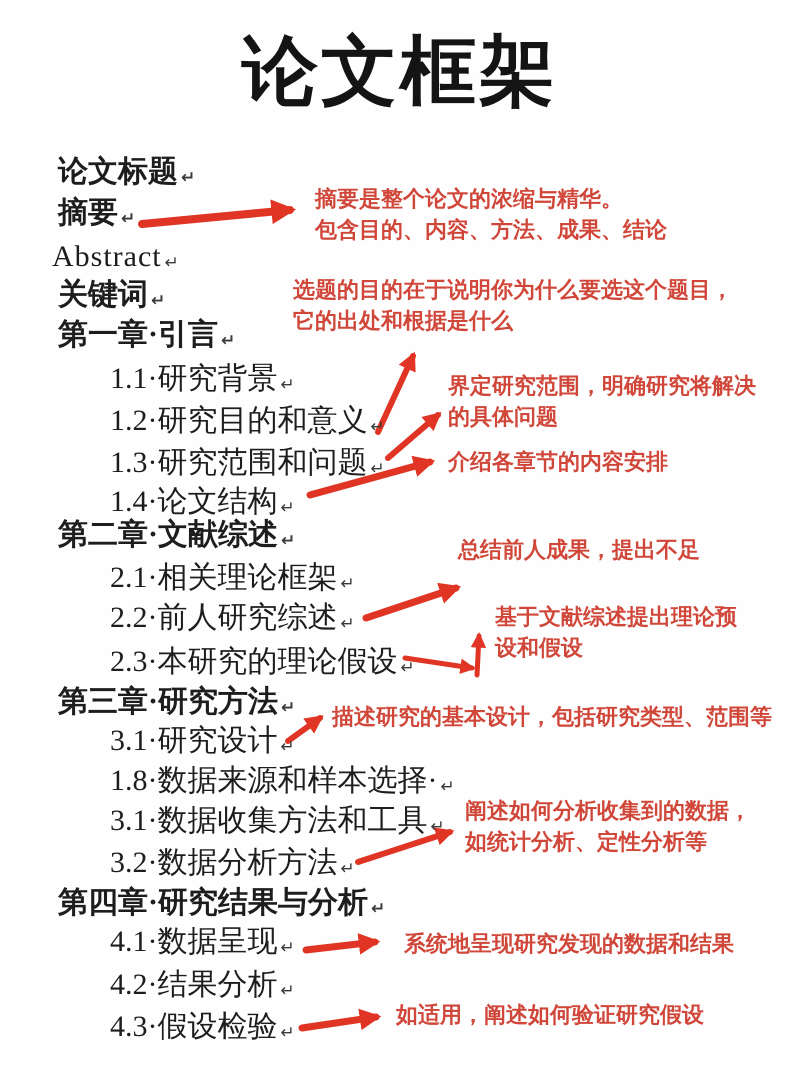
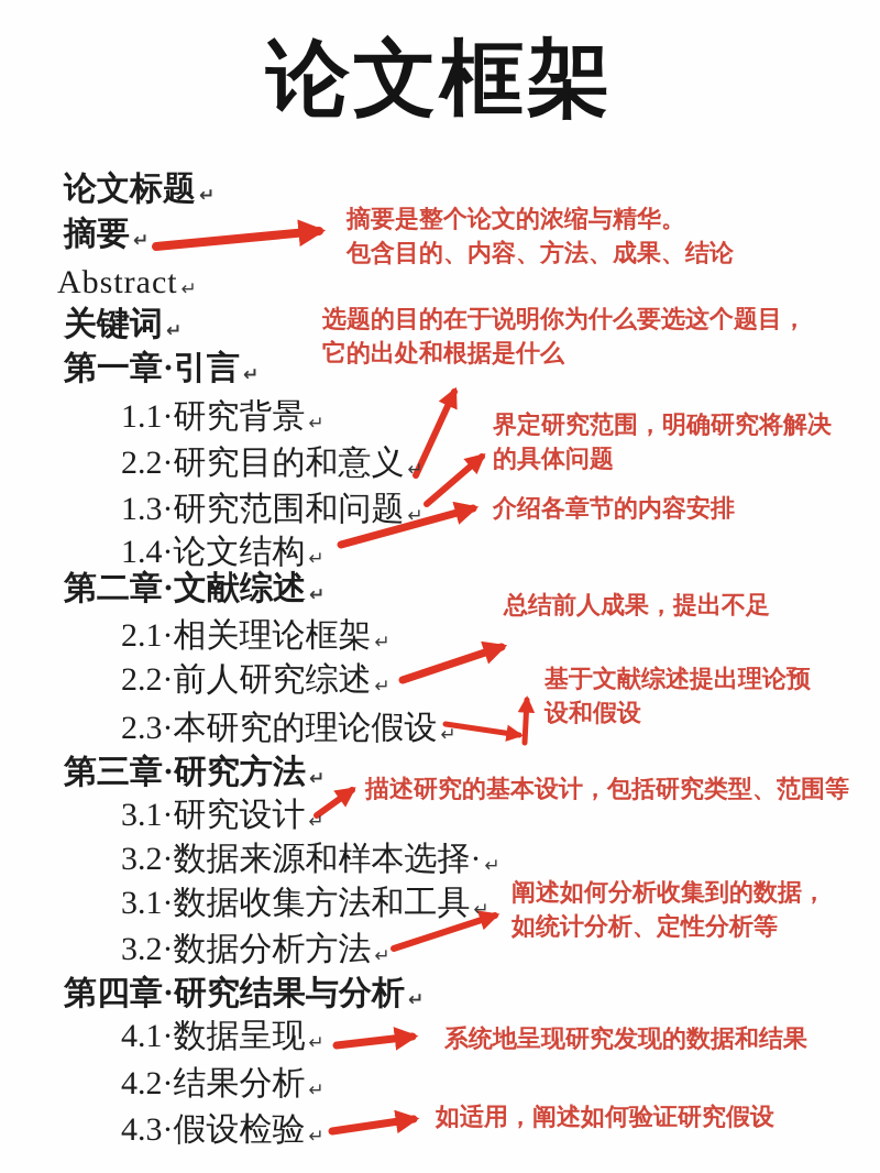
  论文框架
  论文标题 ↵
  摘要 ↵
  Abstract ↵
  关键词 ↵
  第一章·引言 ↵
  1.1·研究背景 ↵
- 1.2·研究目的和意义 ↵
+ 2.2·研究目的和意义 ↵
  1.3·研究范围和问题 ↵
  1.4·论文结构 ↵
  第二章·文献综述 ↵
  2.1·相关理论框架 ↵
  2.2·前人研究综述 ↵
  2.3·本研究的理论假设 ↵
  第三章·研究方法 ↵
  3.1·研究设计 ↵
- 1.8·数据来源和样本选择· ↵
+ 3.2·数据来源和样本选择· ↵
  3.1·数据收集方法和工具 ↵
  3.2·数据分析方法 ↵
  第四章·研究结果与分析 ↵
  4.1·数据呈现 ↵
  4.2·结果分析 ↵
  4.3·假设检验 ↵
  摘要是整个论文的浓缩与精华。
  包含目的、内容、方法、成果、结论
  选题的目的在于说明你为什么要选这个题目，
  它的出处和根据是什么
  界定研究范围，明确研究将解决
  的具体问题
  介绍各章节的内容安排
  总结前人成果，提出不足
  基于文献综述提出理论预
  设和假设
  描述研究的基本设计，包括研究类型、范围等
  阐述如何分析收集到的数据，
  如统计分析、定性分析等
  系统地呈现研究发现的数据和结果
  如适用，阐述如何验证研究假设
